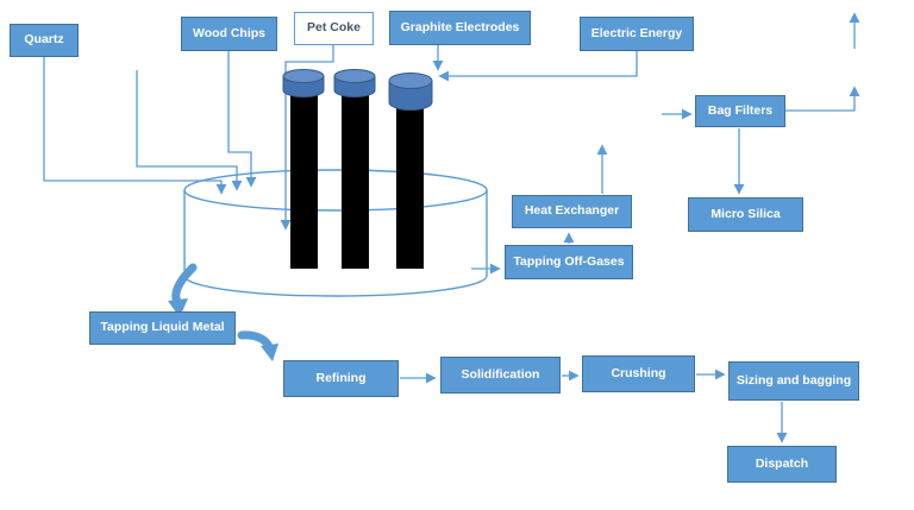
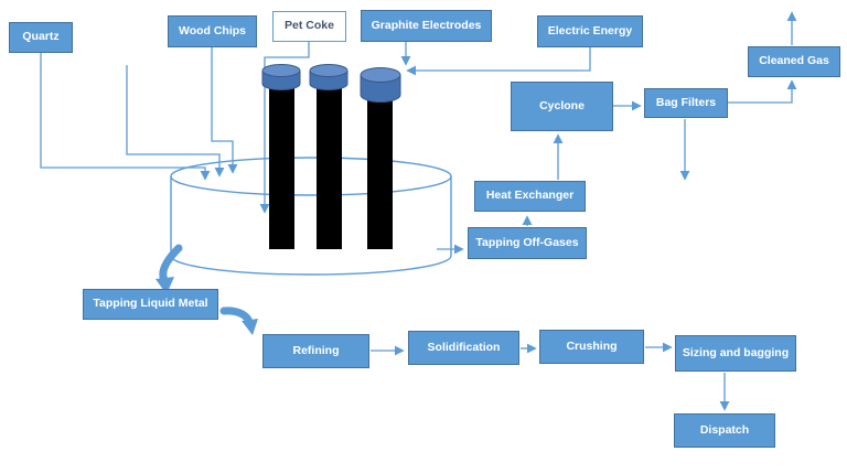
  Quartz
  Wood Chips
  Pet Coke
  Graphite Electrodes
  Electric Energy
+ Cleaned Gas
+ Cyclone
  Bag Filters
- Micro Silica
  Heat Exchanger
  Tapping Off-Gases
  Tapping Liquid Metal
  Refining
  Solidification
  Crushing
  Sizing and bagging
  Dispatch
